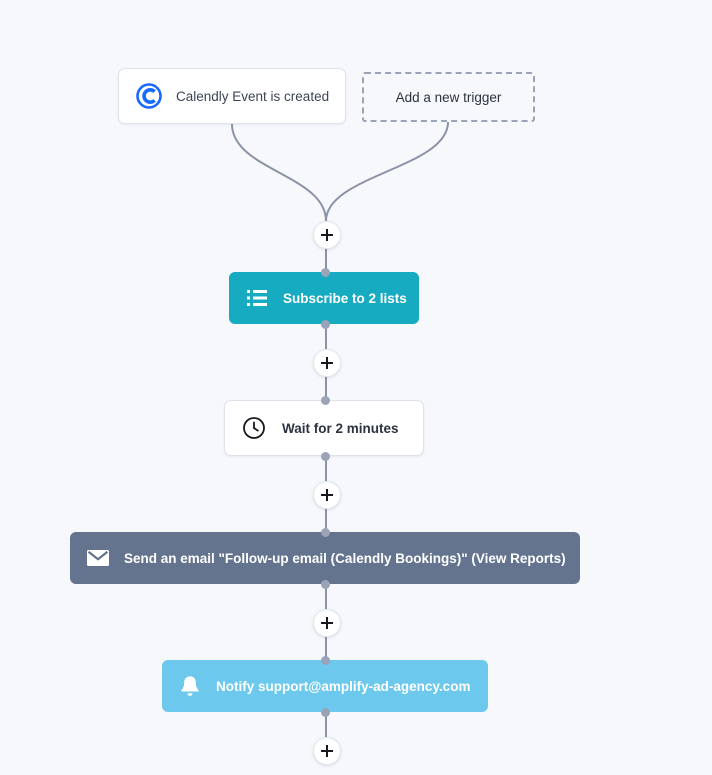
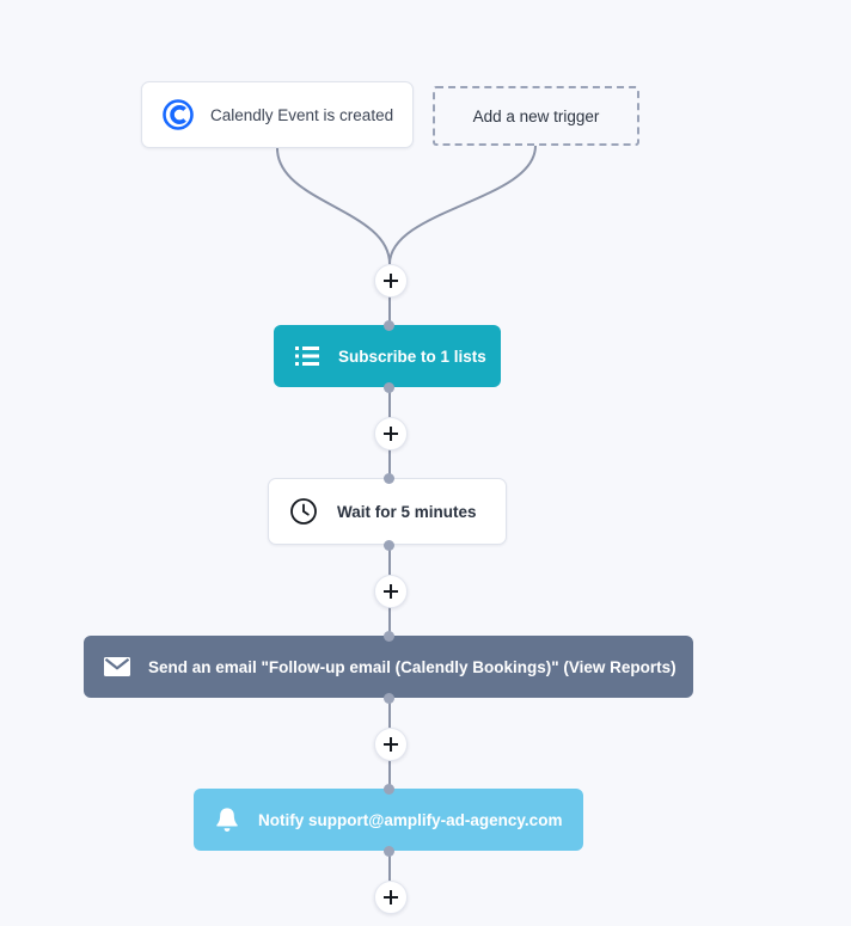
  Calendly Event is created
  Add a new trigger
- Subscribe to 2 lists
+ Subscribe to 1 lists
- Wait for 2 minutes
+ Wait for 5 minutes
  Send an email "Follow-up email (Calendly Bookings)" (View Reports)
  Notify support@amplify-ad-agency.com
